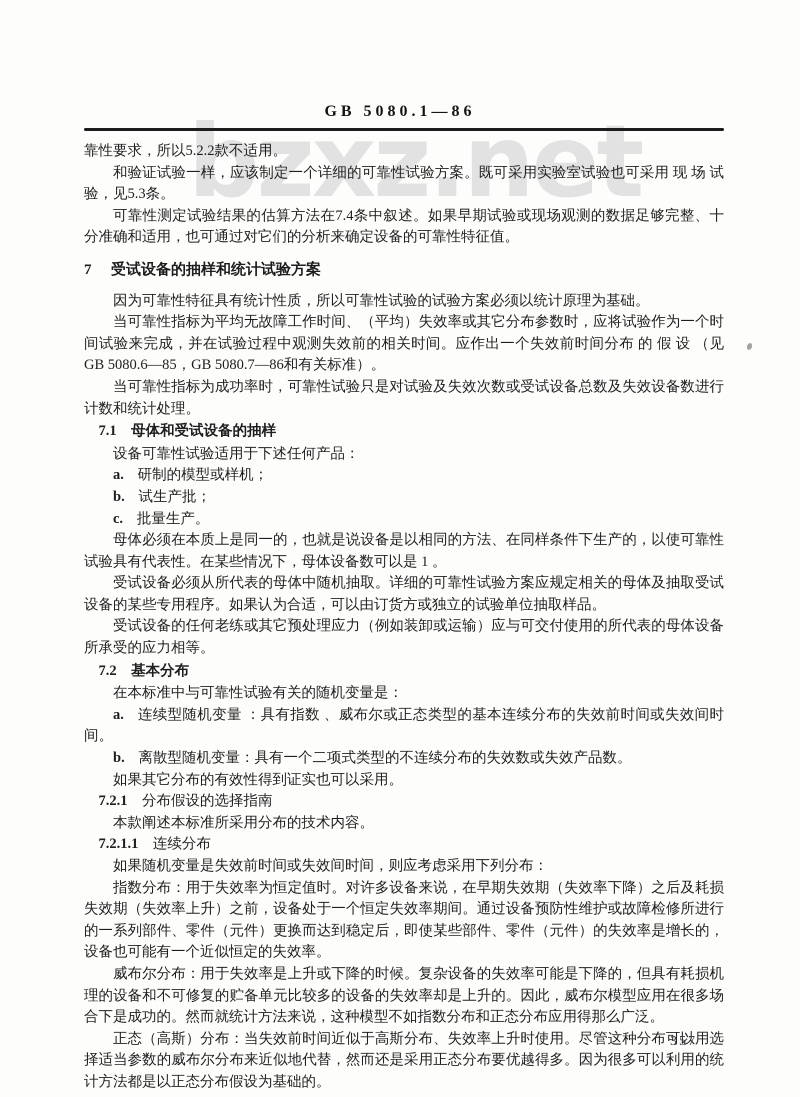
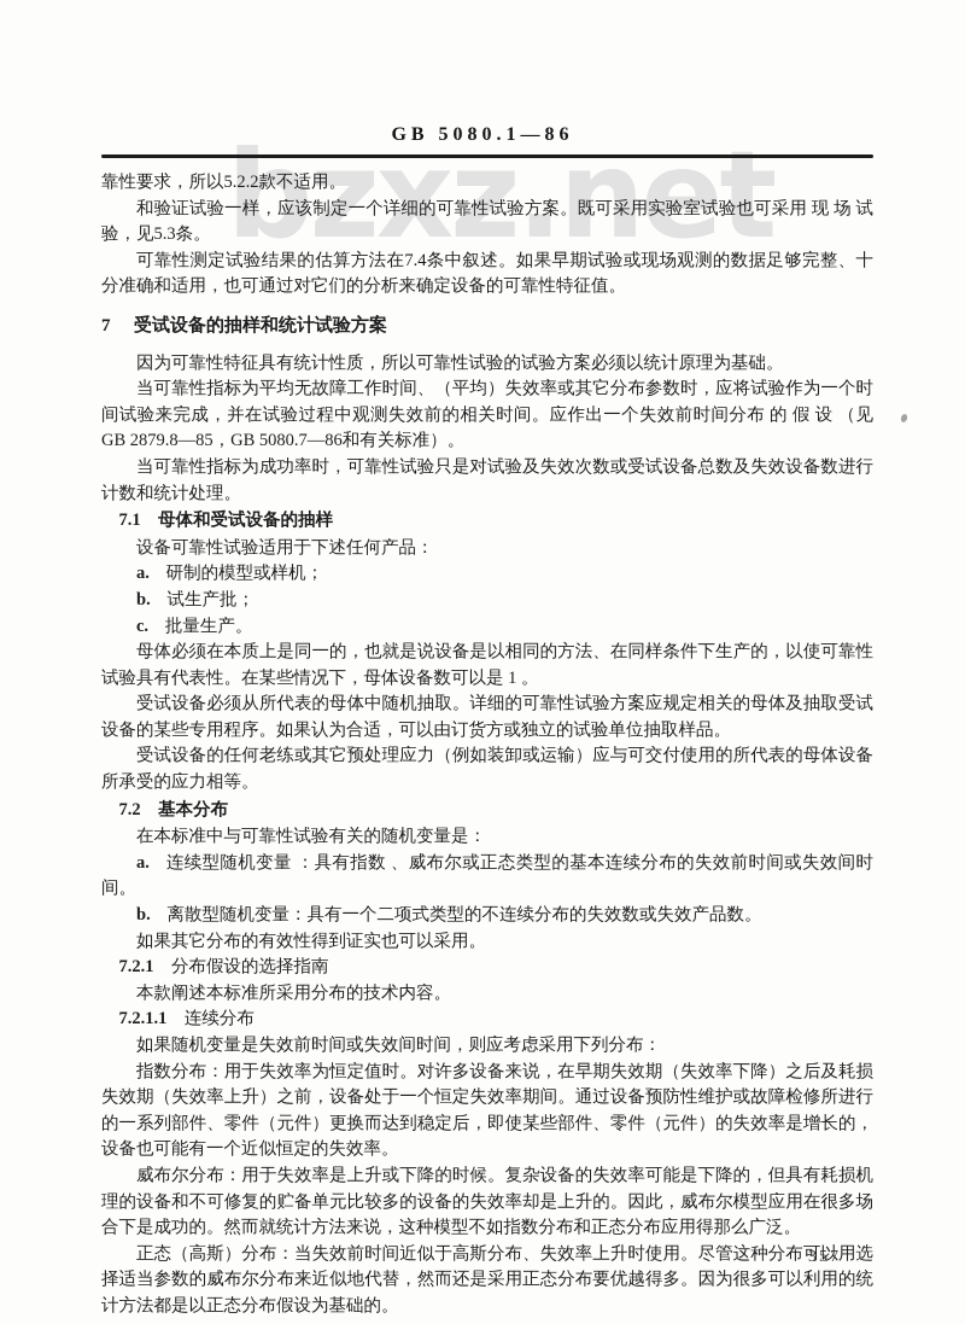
  GB 5080.1—86
  bzxz.net
  靠性要求，所以5.2.2款不适用。
  和验证试验一样，应该制定一个详细的可靠性试验方案。既可采用实验室试验也可采用 现 场 试验，见5.3条。
  可靠性测定试验结果的估算方法在7.4条中叙述。如果早期试验或现场观测的数据足够完整、十分准确和适用，也可通过对它们的分析来确定设备的可靠性特征值。
  7 受试设备的抽样和统计试验方案
  因为可靠性特征具有统计性质，所以可靠性试验的试验方案必须以统计原理为基础。
- 当可靠性指标为平均无故障工作时间、（平均）失效率或其它分布参数时，应将试验作为一个时间试验来完成，并在试验过程中观测失效前的相关时间。应作出一个失效前时间分布 的 假 设 （见GB 5080.6—85，GB 5080.7—86和有关标准）。
+ 当可靠性指标为平均无故障工作时间、（平均）失效率或其它分布参数时，应将试验作为一个时间试验来完成，并在试验过程中观测失效前的相关时间。应作出一个失效前时间分布 的 假 设 （见GB 2879.8—85，GB 5080.7—86和有关标准）。
  当可靠性指标为成功率时，可靠性试验只是对试验及失效次数或受试设备总数及失效设备数进行计数和统计处理。
  7.1 母体和受试设备的抽样
  设备可靠性试验适用于下述任何产品：
  a. 研制的模型或样机；
  b. 试生产批；
  c. 批量生产。
  母体必须在本质上是同一的，也就是说设备是以相同的方法、在同样条件下生产的，以使可靠性试验具有代表性。在某些情况下，母体设备数可以是 1 。
  受试设备必须从所代表的母体中随机抽取。详细的可靠性试验方案应规定相关的母体及抽取受试设备的某些专用程序。如果认为合适，可以由订货方或独立的试验单位抽取样品。
  受试设备的任何老练或其它预处理应力（例如装卸或运输）应与可交付使用的所代表的母体设备所承受的应力相等。
  7.2 基本分布
  在本标准中与可靠性试验有关的随机变量是：
  a. 连续型随机变量 ：具有指数 、威布尔或正态类型的基本连续分布的失效前时间或失效间时间。
  b. 离散型随机变量：具有一个二项式类型的不连续分布的失效数或失效产品数。
  如果其它分布的有效性得到证实也可以采用。
  7.2.1 分布假设的选择指南
  本款阐述本标准所采用分布的技术内容。
  7.2.1.1 连续分布
  如果随机变量是失效前时间或失效间时间，则应考虑采用下列分布：
  指数分布：用于失效率为恒定值时。对许多设备来说，在早期失效期（失效率下降）之后及耗损失效期（失效率上升）之前，设备处于一个恒定失效率期间。通过设备预防性维护或故障检修所进行的一系列部件、零件（元件）更换而达到稳定后，即使某些部件、零件（元件）的失效率是增长的，设备也可能有一个近似恒定的失效率。
  威布尔分布：用于失效率是上升或下降的时候。复杂设备的失效率可能是下降的，但具有耗损机理的设备和不可修复的贮备单元比较多的设备的失效率却是上升的。因此，威布尔模型应用在很多场合下是成功的。然而就统计方法来说，这种模型不如指数分布和正态分布应用得那么广泛。
  正态（高斯）分布：当失效前时间近似于高斯分布、失效率上升时使用。尽管这种分布可以用选择适当参数的威布尔分布来近似地代替，然而还是采用正态分布要优越得多。因为很多可以利用的统计方法都是以正态分布假设为基础的。
  357
